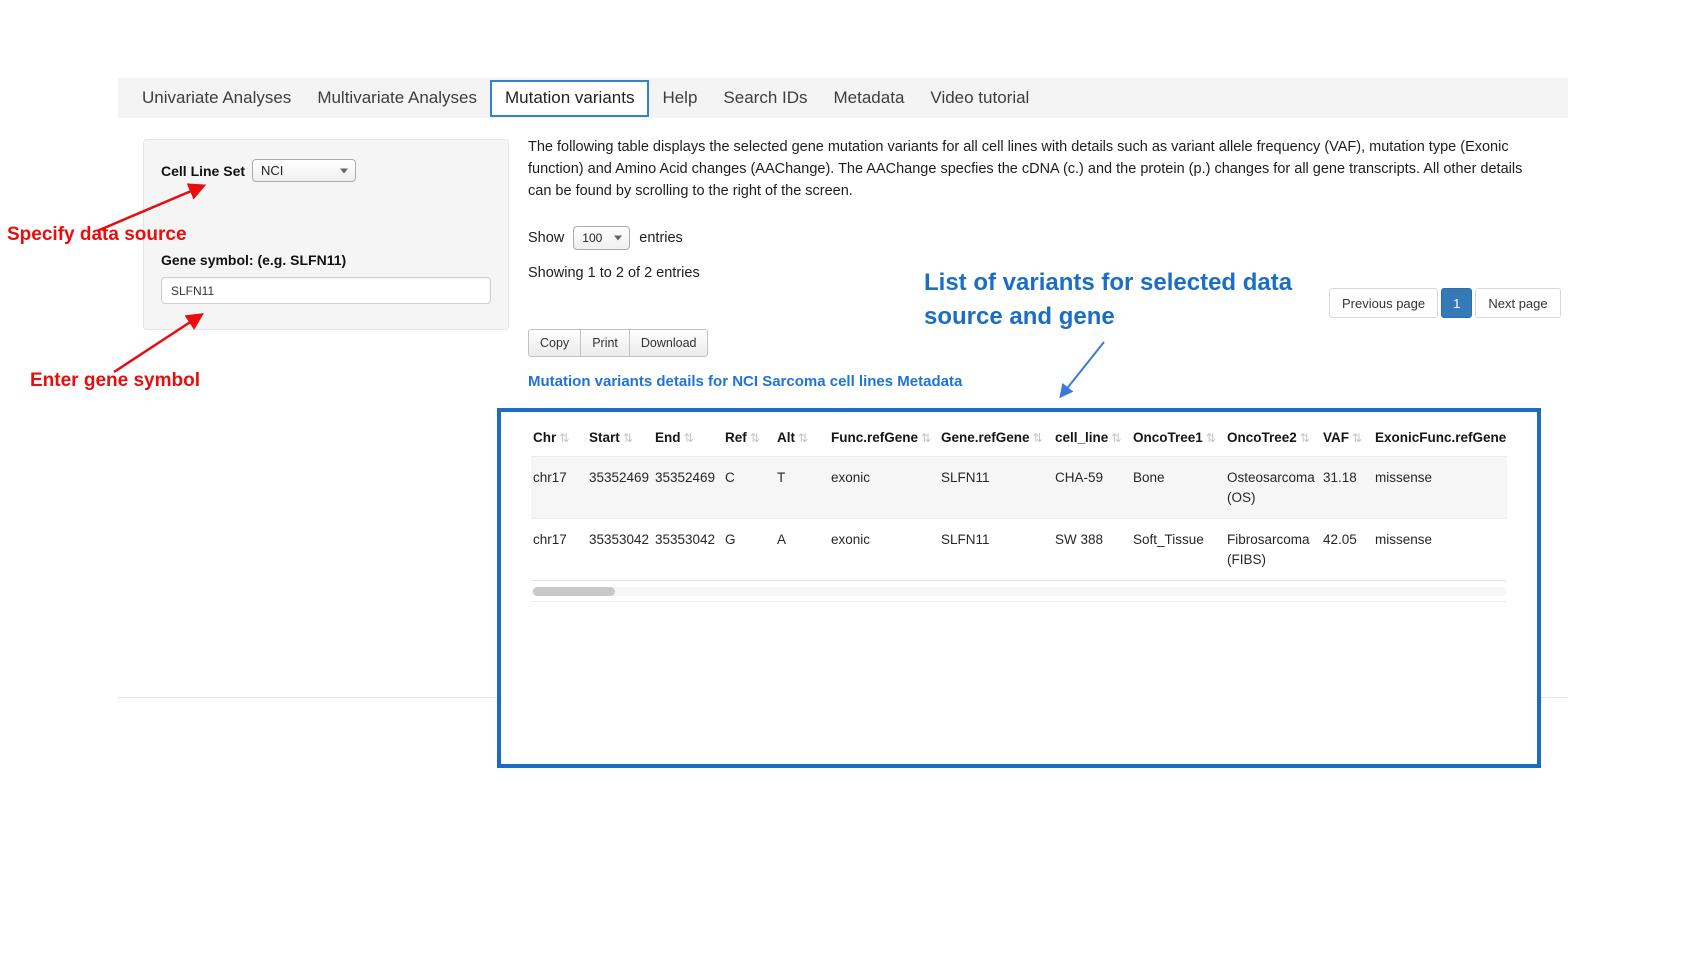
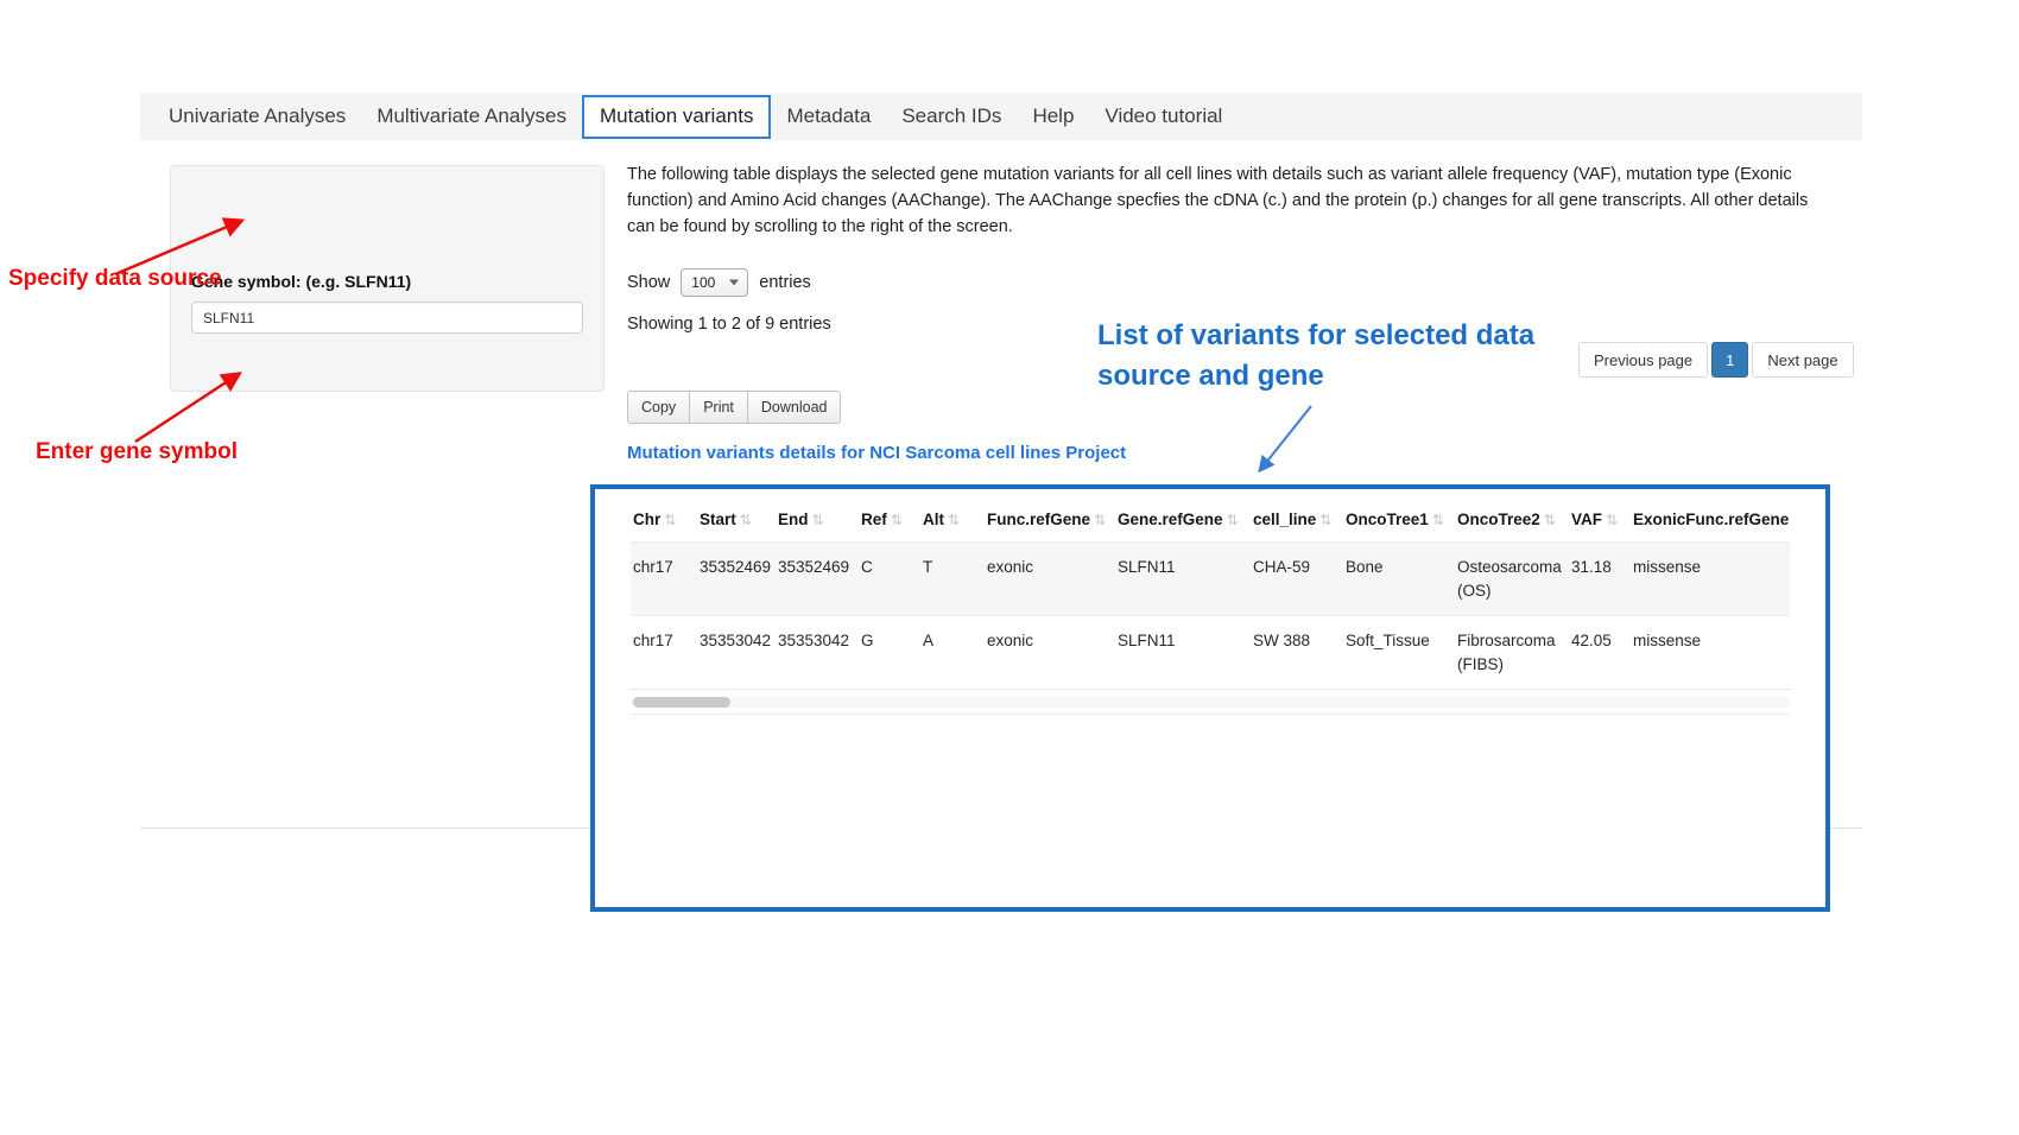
  Univariate Analyses
  Multivariate Analyses
  Mutation variants
- Help
+ Metadata
  Search IDs
- Metadata
+ Help
  Video tutorial
- Cell Line Set
- NCI
  Gene symbol: (e.g. SLFN11)
  SLFN11
  Specify data source
  Enter gene symbol
  The following table displays the selected gene mutation variants for all cell lines with details such as variant allele frequency (VAF), mutation type (Exonic function) and Amino Acid changes (AAChange). The AAChange specfies the cDNA (c.) and the protein (p.) changes for all gene transcripts. All other details can be found by scrolling to the right of the screen.
  Show
  100
  entries
- Showing 1 to 2 of 2 entries
+ Showing 1 to 2 of 9 entries
  Copy
  Print
  Download
- Mutation variants details for NCI Sarcoma cell lines Metadata
+ Mutation variants details for NCI Sarcoma cell lines Project
  List of variants for selected data source and gene
  Previous page
  1
  Next page
  Chr ⇅	Start ⇅	End ⇅	Ref ⇅	Alt ⇅	Func.refGene ⇅	Gene.refGene ⇅	cell_line ⇅	OncoTree1 ⇅	OncoTree2 ⇅	VAF ⇅	ExonicFunc.refGene
  chr17	35352469	35352469	C	T	exonic	SLFN11	CHA-59	Bone	Osteosarcoma (OS)	31.18	missense
  chr17	35353042	35353042	G	A	exonic	SLFN11	SW 388	Soft_Tissue	Fibrosarcoma (FIBS)	42.05	missense
